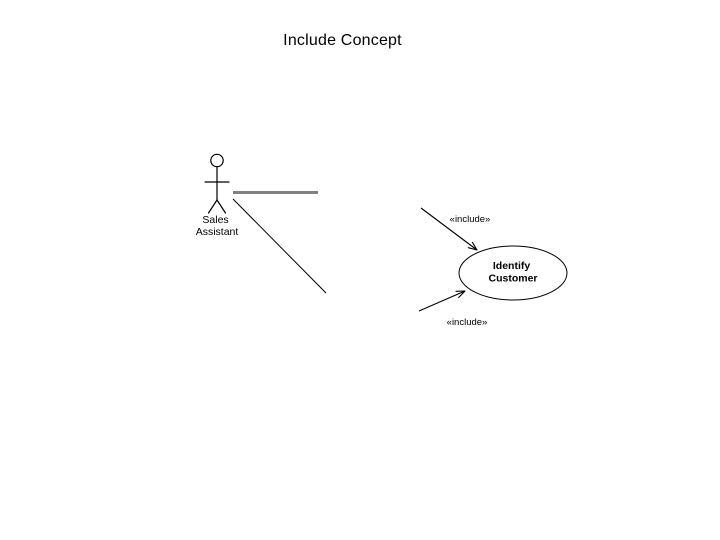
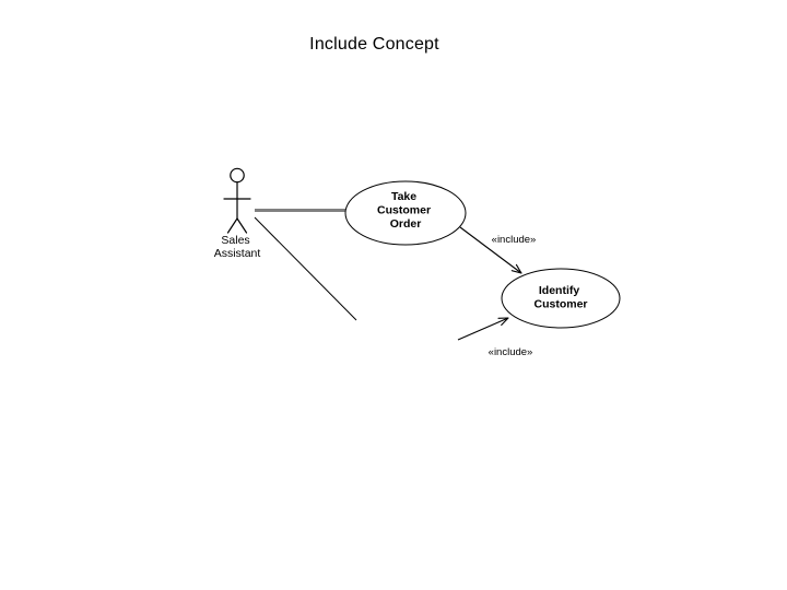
  Include Concept
  Sales Assistant
+ Take Customer Order
  Identify Customer
  «include»
  «include»
